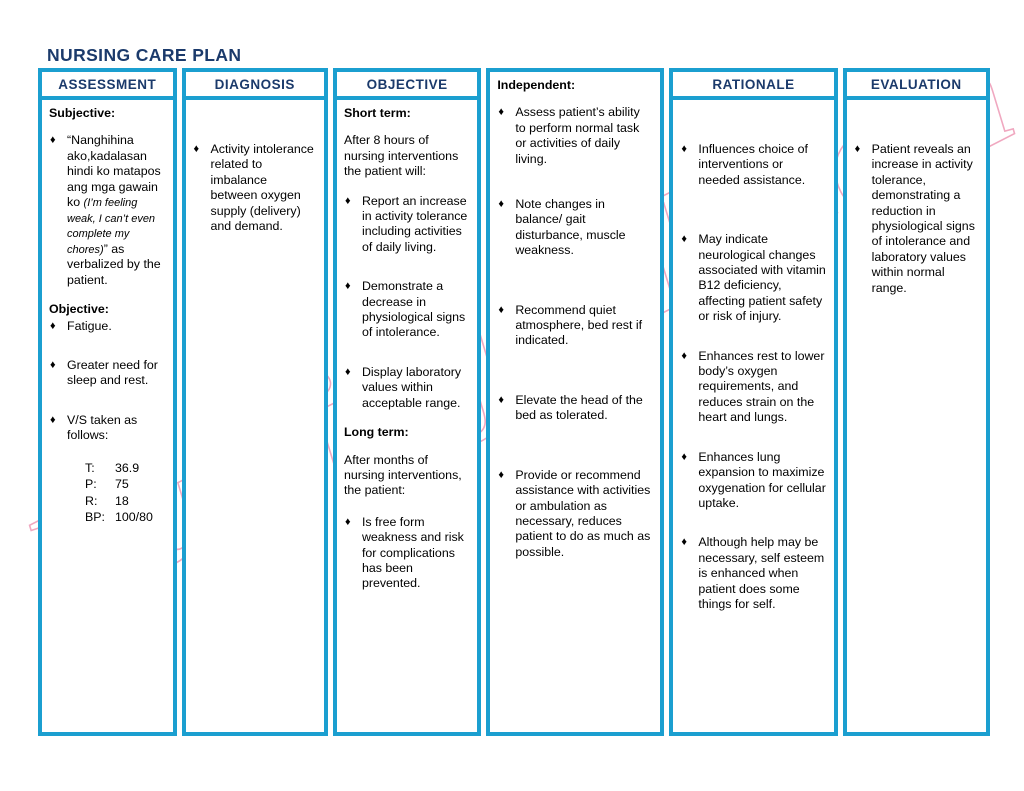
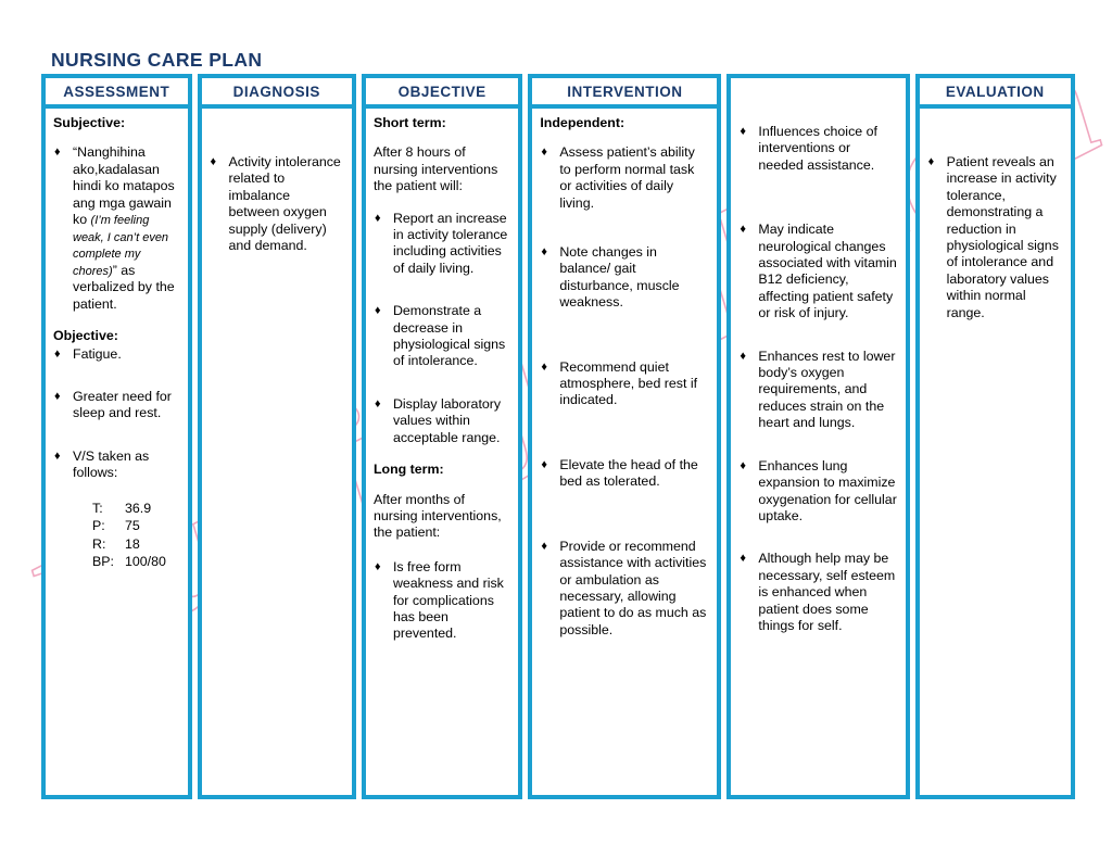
  NURSING CARE PLAN
  ASSESSMENT
  Subjective:
  ♦
  “Nanghihina ako,kadalasan hindi ko matapos ang mga gawain ko (I’m feeling weak, I can’t even complete my chores)” as verbalized by the patient.
  Objective:
  ♦
  Fatigue.
  ♦
  Greater need for sleep and rest.
  ♦
  V/S taken as follows:
  T:
  36.9
  P:
  75
  R:
  18
  BP:
  100/80
  DIAGNOSIS
  ♦
  Activity intolerance related to imbalance between oxygen supply (delivery) and demand.
  OBJECTIVE
  Short term:
  After 8 hours of nursing interventions the patient will:
  ♦
  Report an increase in activity tolerance including activities of daily living.
  ♦
  Demonstrate a decrease in physiological signs of intolerance.
  ♦
  Display laboratory values within acceptable range.
  Long term:
  After months of nursing interventions, the patient:
  ♦
  Is free form weakness and risk for complications has been prevented.
+ INTERVENTION
  Independent:
  ♦
  Assess patient’s ability to perform normal task or activities of daily living.
  ♦
  Note changes in balance/ gait disturbance, muscle weakness.
  ♦
  Recommend quiet atmosphere, bed rest if indicated.
  ♦
  Elevate the head of the bed as tolerated.
  ♦
- Provide or recommend assistance with activities or ambulation as necessary, reduces patient to do as much as possible.
+ Provide or recommend assistance with activities or ambulation as necessary, allowing patient to do as much as possible.
- RATIONALE
  ♦
  Influences choice of interventions or needed assistance.
  ♦
  May indicate neurological changes associated with vitamin B12 deficiency, affecting patient safety or risk of injury.
  ♦
  Enhances rest to lower body’s oxygen requirements, and reduces strain on the heart and lungs.
  ♦
  Enhances lung expansion to maximize oxygenation for cellular uptake.
  ♦
  Although help may be necessary, self esteem is enhanced when patient does some things for self.
  EVALUATION
  ♦
  Patient reveals an increase in activity tolerance, demonstrating a reduction in physiological signs of intolerance and laboratory values within normal range.
